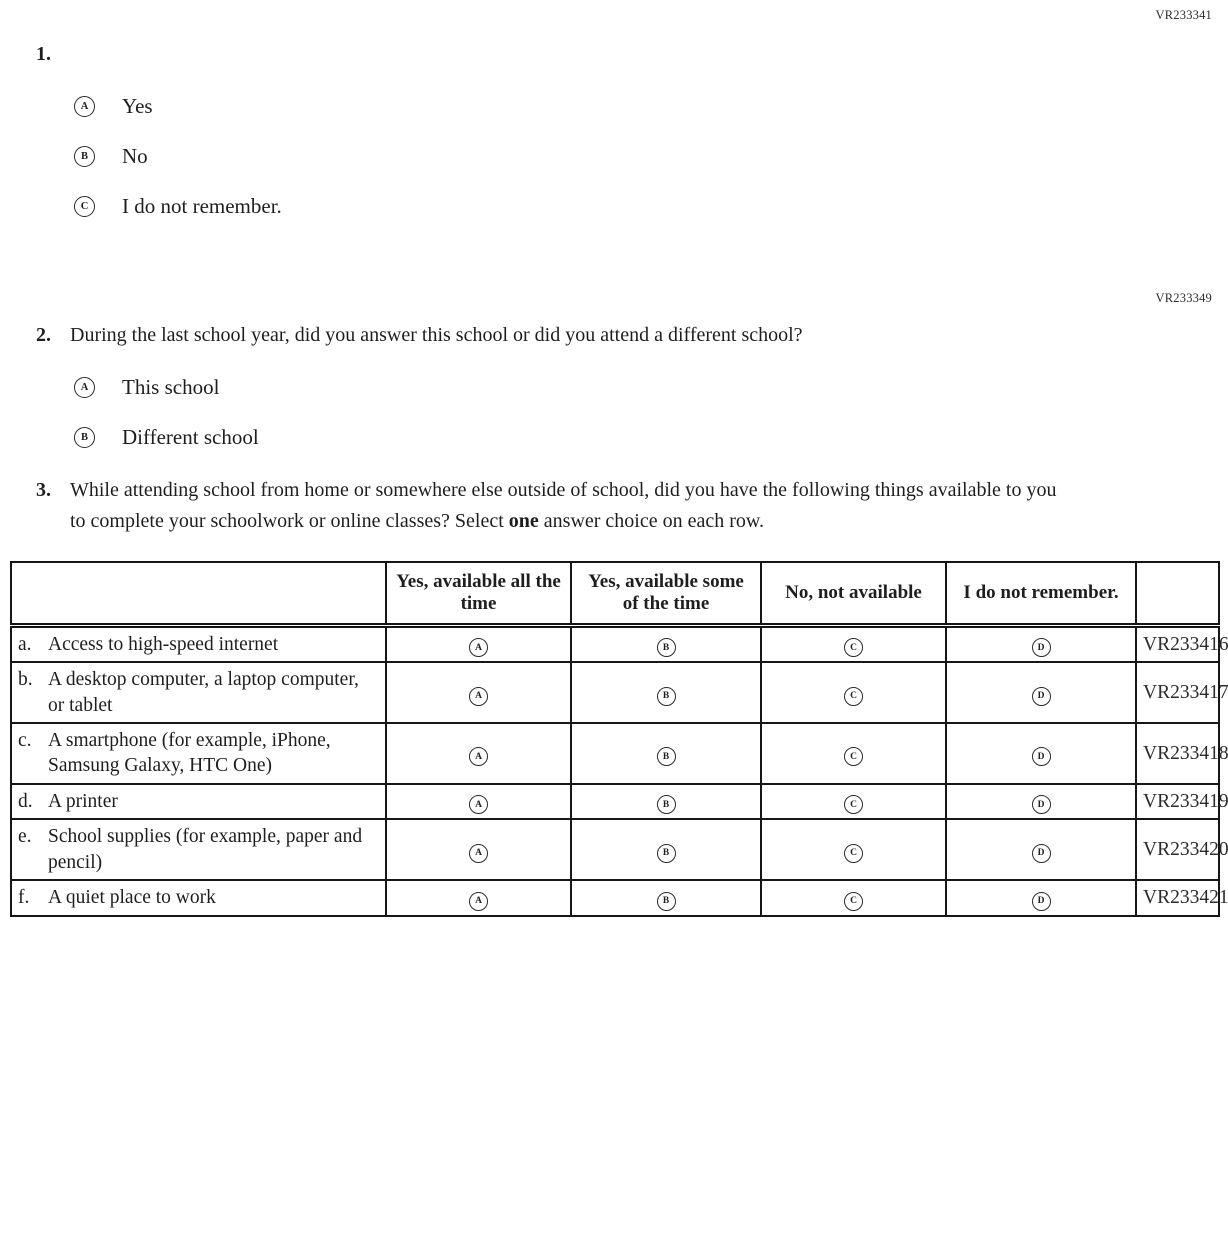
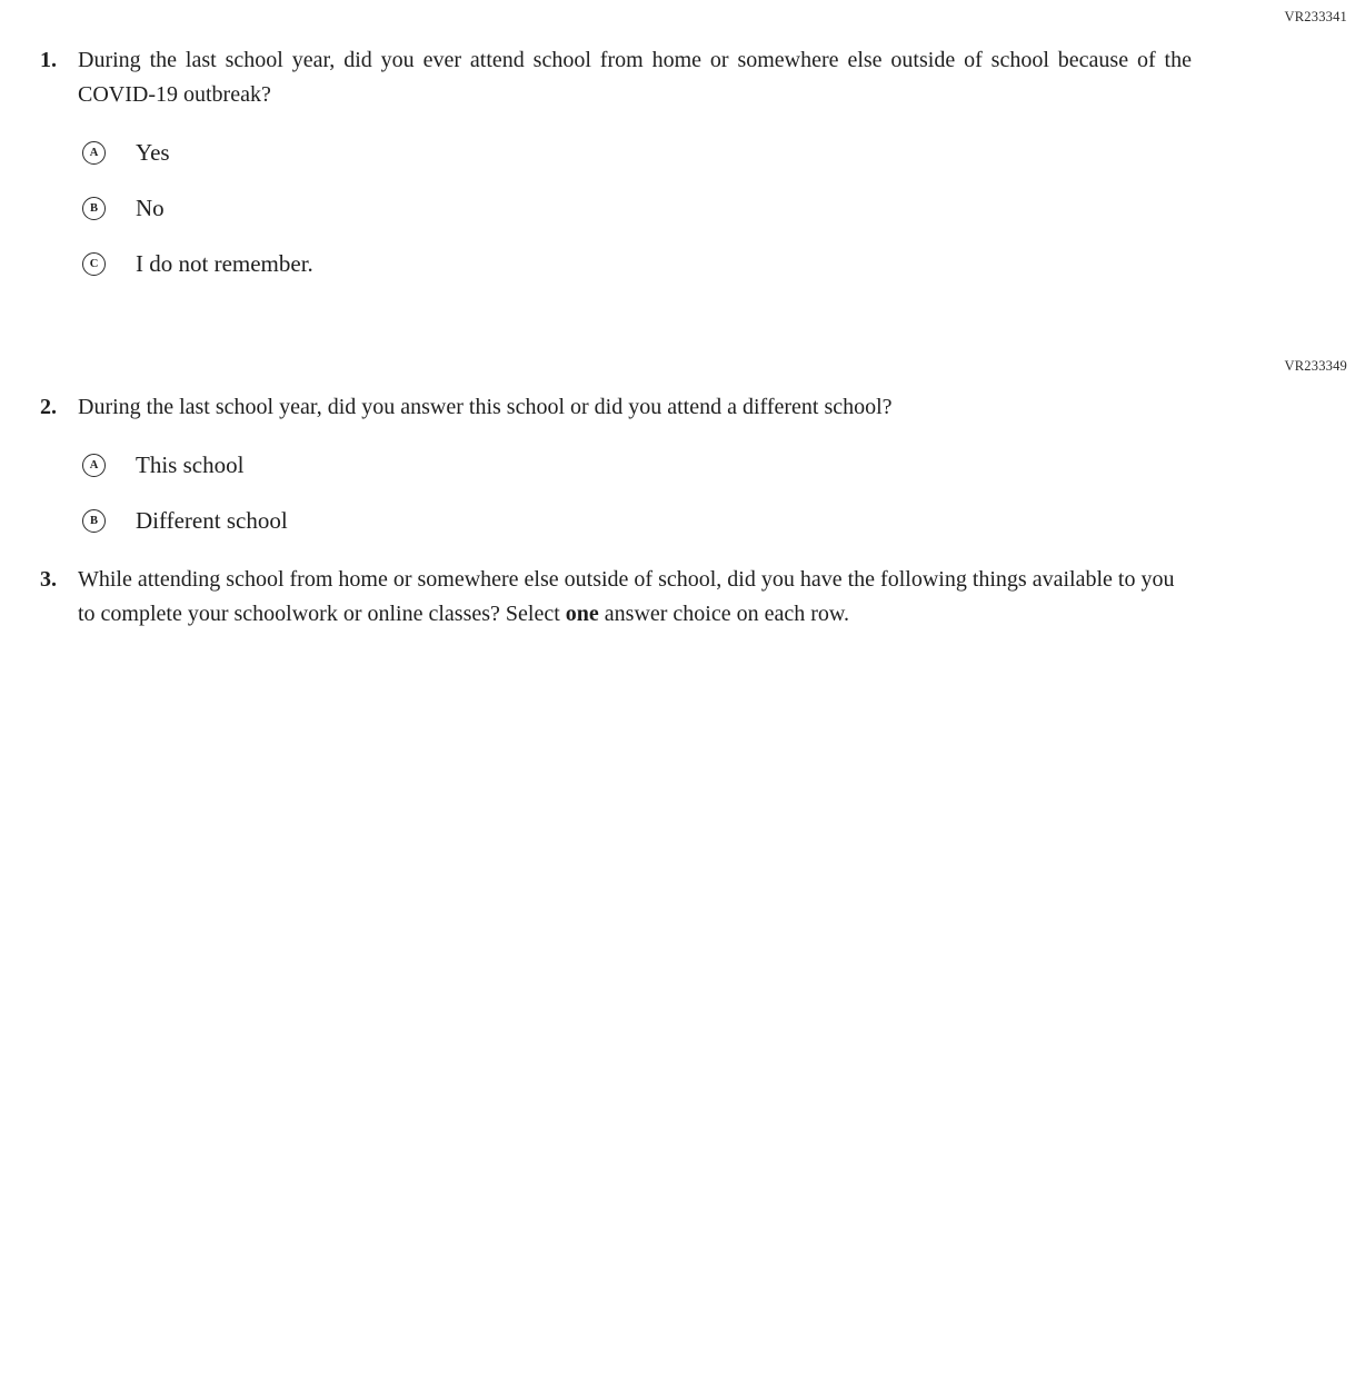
  VR233341
  1.
+ During the last school year, did you ever attend school from home or somewhere else outside of school because of the COVID-19 outbreak?
  A
  Yes
  B
  No
  C
  I do not remember.
  VR233349
  2.
  During the last school year, did you answer this school or did you attend a different school?
  A
  This school
  B
  Different school
  3.
  While attending school from home or somewhere else outside of school, did you have the following things available to you to complete your schoolwork or online classes? Select one answer choice on each row.
- 	Yes, available all the time	Yes, available some of the time	No, not available	I do not remember.
- a. Access to high-speed internet	A	B	C	D	VR233416
- b. A desktop computer, a laptop computer, or tablet	A	B	C	D	VR233417
- c. A smartphone (for example, iPhone, Samsung Galaxy, HTC One)	A	B	C	D	VR233418
- d. A printer	A	B	C	D	VR233419
- e. School supplies (for example, paper and pencil)	A	B	C	D	VR233420
- f. A quiet place to work	A	B	C	D	VR233421
